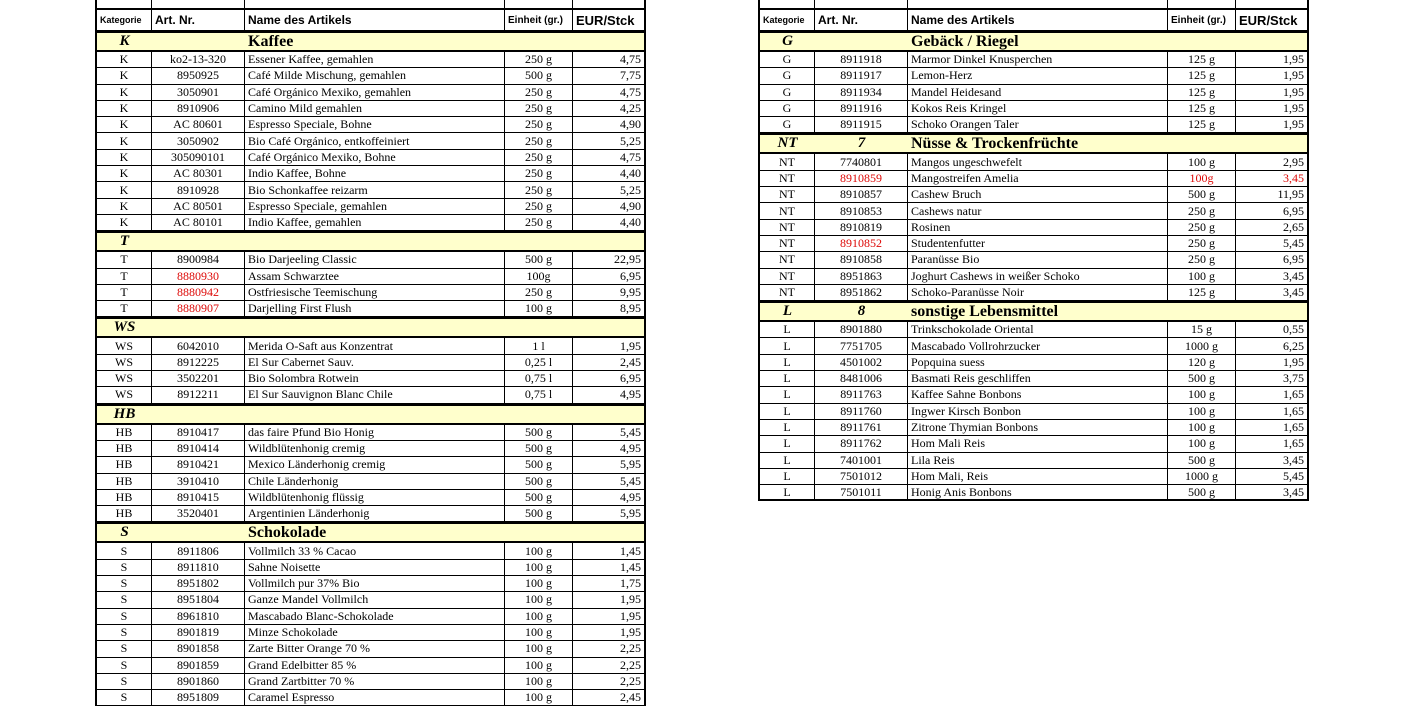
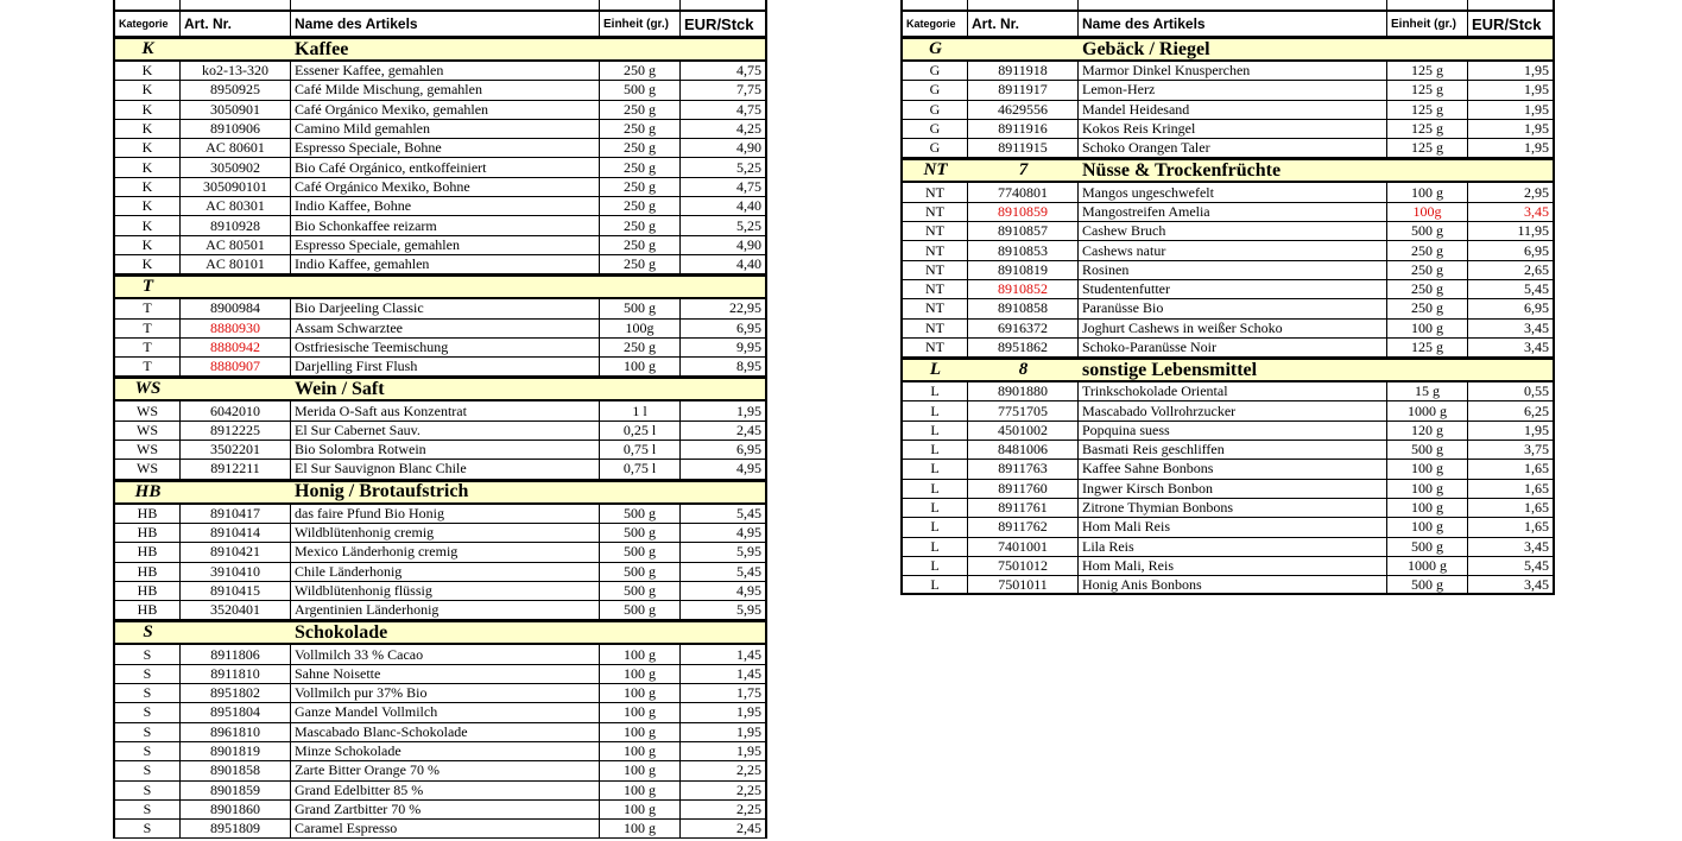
  Kategorie
  Art. Nr.
  Name des Artikels
  Einheit (gr.)
  EUR/Stck
  K
  Kaffee
  K
  ko2-13-320
  Essener Kaffee, gemahlen
  250 g
  4,75
  K
  8950925
  Café Milde Mischung, gemahlen
  500 g
  7,75
  K
  3050901
  Café Orgánico Mexiko, gemahlen
  250 g
  4,75
  K
  8910906
  Camino Mild gemahlen
  250 g
  4,25
  K
  AC 80601
  Espresso Speciale, Bohne
  250 g
  4,90
  K
  3050902
  Bio Café Orgánico, entkoffeiniert
  250 g
  5,25
  K
  305090101
  Café Orgánico Mexiko, Bohne
  250 g
  4,75
  K
  AC 80301
  Indio Kaffee, Bohne
  250 g
  4,40
  K
  8910928
  Bio Schonkaffee reizarm
  250 g
  5,25
  K
  AC 80501
  Espresso Speciale, gemahlen
  250 g
  4,90
  K
  AC 80101
  Indio Kaffee, gemahlen
  250 g
  4,40
  T
  T
  8900984
  Bio Darjeeling Classic
  500 g
  22,95
  T
  8880930
  Assam Schwarztee
  100g
  6,95
  T
  8880942
  Ostfriesische Teemischung
  250 g
  9,95
  T
  8880907
  Darjelling First Flush
  100 g
  8,95
  WS
+ Wein / Saft
  WS
  6042010
  Merida O-Saft aus Konzentrat
  1 l
  1,95
  WS
  8912225
  El Sur Cabernet Sauv.
  0,25 l
  2,45
  WS
  3502201
  Bio Solombra Rotwein
  0,75 l
  6,95
  WS
  8912211
  El Sur Sauvignon Blanc Chile
  0,75 l
  4,95
  HB
+ Honig / Brotaufstrich
  HB
  8910417
  das faire Pfund Bio Honig
  500 g
  5,45
  HB
  8910414
  Wildblütenhonig cremig
  500 g
  4,95
  HB
  8910421
  Mexico Länderhonig cremig
  500 g
  5,95
  HB
  3910410
  Chile Länderhonig
  500 g
  5,45
  HB
  8910415
  Wildblütenhonig flüssig
  500 g
  4,95
  HB
  3520401
  Argentinien Länderhonig
  500 g
  5,95
  S
  Schokolade
  S
  8911806
  Vollmilch 33 % Cacao
  100 g
  1,45
  S
  8911810
  Sahne Noisette
  100 g
  1,45
  S
  8951802
  Vollmilch pur 37% Bio
  100 g
  1,75
  S
  8951804
  Ganze Mandel Vollmilch
  100 g
  1,95
  S
  8961810
  Mascabado Blanc-Schokolade
  100 g
  1,95
  S
  8901819
  Minze Schokolade
  100 g
  1,95
  S
  8901858
  Zarte Bitter Orange 70 %
  100 g
  2,25
  S
  8901859
  Grand Edelbitter 85 %
  100 g
  2,25
  S
  8901860
  Grand Zartbitter 70 %
  100 g
  2,25
  S
  8951809
  Caramel Espresso
  100 g
  2,45
  Kategorie
  Art. Nr.
  Name des Artikels
  Einheit (gr.)
  EUR/Stck
  G
  Gebäck / Riegel
  G
  8911918
  Marmor Dinkel Knusperchen
  125 g
  1,95
  G
  8911917
  Lemon-Herz
  125 g
  1,95
  G
- 8911934
+ 4629556
  Mandel Heidesand
  125 g
  1,95
  G
  8911916
  Kokos Reis Kringel
  125 g
  1,95
  G
  8911915
  Schoko Orangen Taler
  125 g
  1,95
  NT
  7
  Nüsse & Trockenfrüchte
  NT
  7740801
  Mangos ungeschwefelt
  100 g
  2,95
  NT
  8910859
  Mangostreifen Amelia
  100g
  3,45
  NT
  8910857
  Cashew Bruch
  500 g
  11,95
  NT
  8910853
  Cashews natur
  250 g
  6,95
  NT
  8910819
  Rosinen
  250 g
  2,65
  NT
  8910852
  Studentenfutter
  250 g
  5,45
  NT
  8910858
  Paranüsse Bio
  250 g
  6,95
  NT
- 8951863
+ 6916372
  Joghurt Cashews in weißer Schoko
  100 g
  3,45
  NT
  8951862
  Schoko-Paranüsse Noir
  125 g
  3,45
  L
  8
  sonstige Lebensmittel
  L
  8901880
  Trinkschokolade Oriental
  15 g
  0,55
  L
  7751705
  Mascabado Vollrohrzucker
  1000 g
  6,25
  L
  4501002
  Popquina suess
  120 g
  1,95
  L
  8481006
  Basmati Reis geschliffen
  500 g
  3,75
  L
  8911763
  Kaffee Sahne Bonbons
  100 g
  1,65
  L
  8911760
  Ingwer Kirsch Bonbon
  100 g
  1,65
  L
  8911761
  Zitrone Thymian Bonbons
  100 g
  1,65
  L
  8911762
  Hom Mali Reis
  100 g
  1,65
  L
  7401001
  Lila Reis
  500 g
  3,45
  L
  7501012
  Hom Mali, Reis
  1000 g
  5,45
  L
  7501011
  Honig Anis Bonbons
  500 g
  3,45
